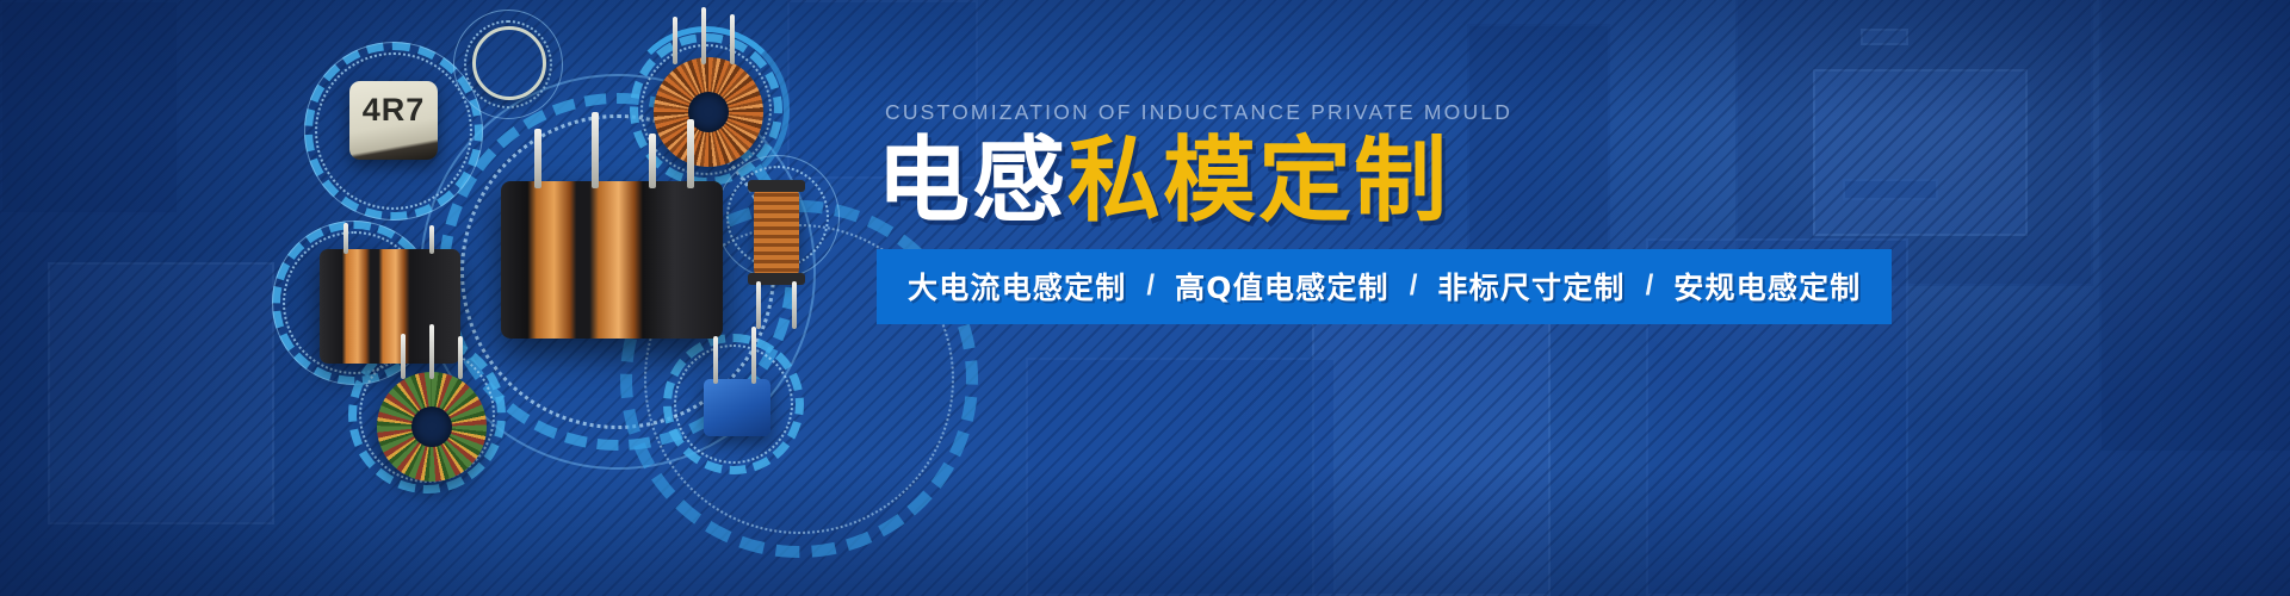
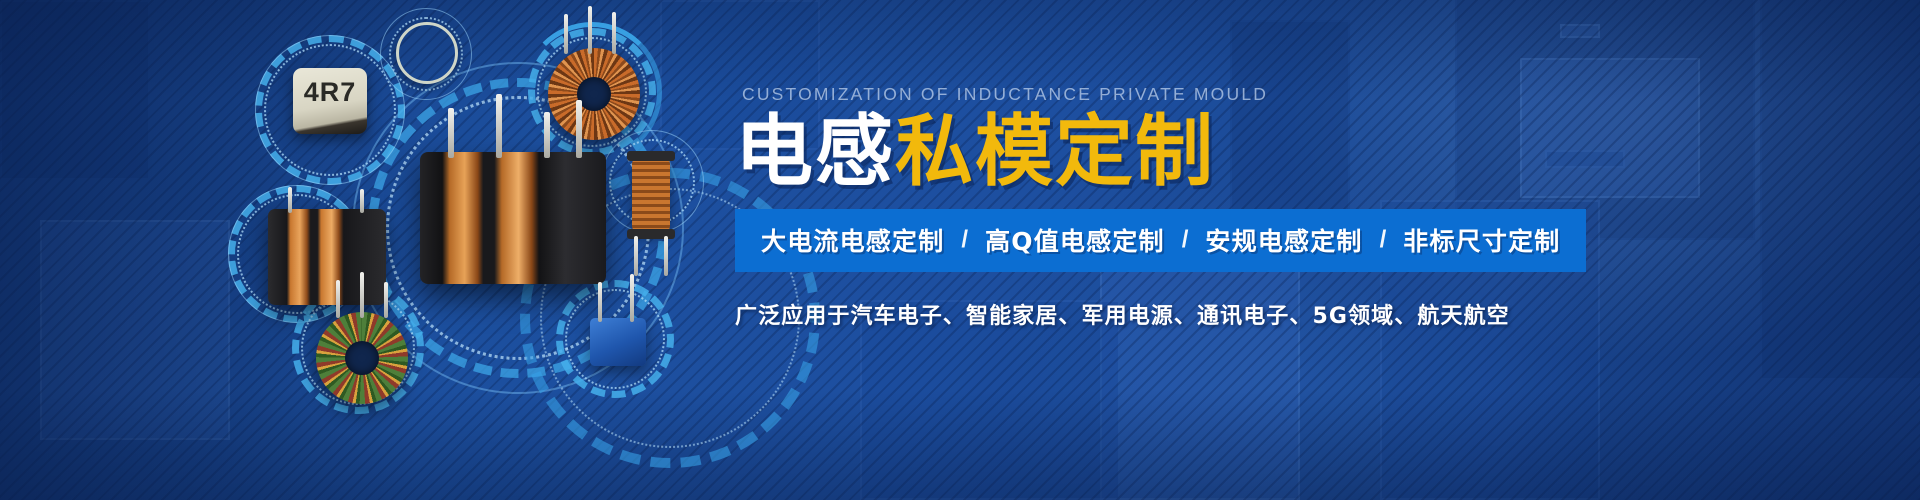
  4R7
  CUSTOMIZATION OF INDUCTANCE PRIVATE MOULD
  电感私模定制
  大电流电感定制
  /
  高Q值电感定制
  /
- 非标尺寸定制
+ 安规电感定制
  /
- 安规电感定制
+ 非标尺寸定制
+ 广泛应用于汽车电子、智能家居、军用电源、通讯电子、5G领域、航天航空
